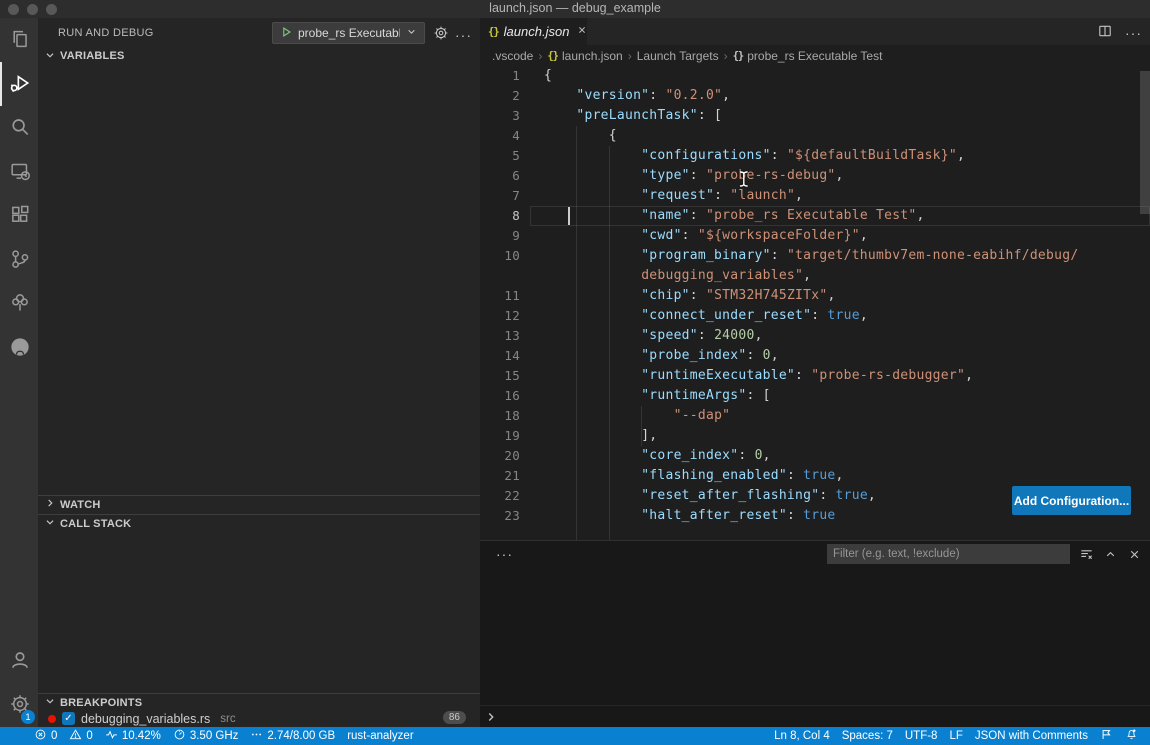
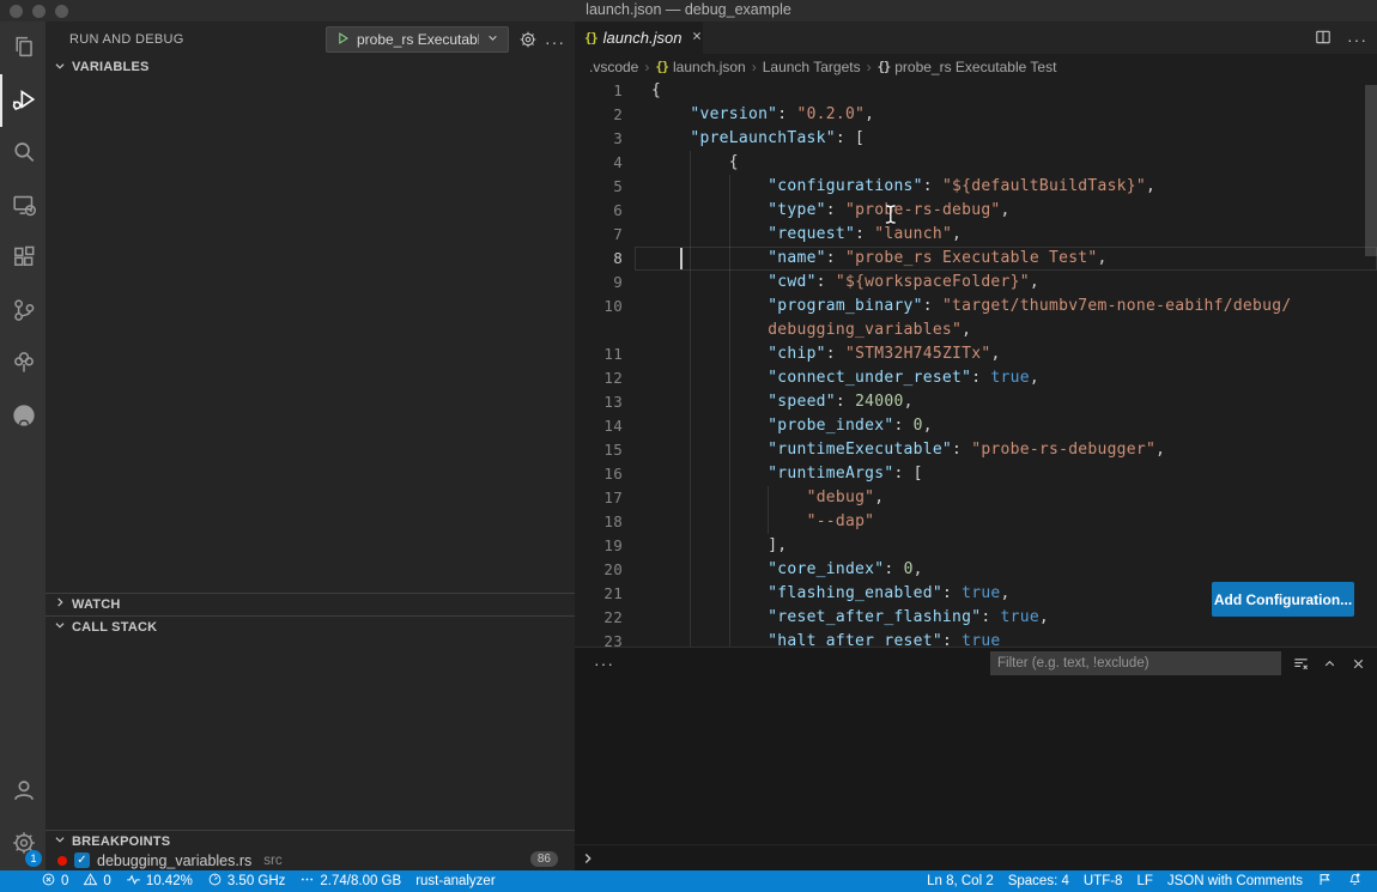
  launch.json — debug_example
  1
  RUN AND DEBUG
  probe_rs Executab
  ···
  VARIABLES
  WATCH
  CALL STACK
  BREAKPOINTS
  ✓
  debugging_variables.rs
  src
  86
  {}
  launch.json
  ···
  .vscode
  ›
  {}
  launch.json
  ›
  Launch Targets
  ›
  {}
  probe_rs Executable Test
  1
  {
  2
  "version": "0.2.0",
  3
  "preLaunchTask": [
  4
  {
  5
  "configurations": "${defaultBuildTask}",
  6
  "type": "probe-rs-debug",
  7
  "request": "launch",
  8
  "name": "probe_rs Executable Test",
  9
  "cwd": "${workspaceFolder}",
  10
  "program_binary": "target/thumbv7em-none-eabihf/debug/
  debugging_variables",
  11
  "chip": "STM32H745ZITx",
  12
  "connect_under_reset": true,
  13
  "speed": 24000,
  14
  "probe_index": 0,
  15
  "runtimeExecutable": "probe-rs-debugger",
  16
  "runtimeArgs": [
+ 17
+ "debug",
  18
  "--dap"
  19
  ],
  20
  "core_index": 0,
  21
  "flashing_enabled": true,
  22
  "reset_after_flashing": true,
  23
  "halt_after_reset": true
  Add Configuration...
  ···
  Filter (e.g. text, !exclude)
  0
  0
  10.42%
  3.50 GHz
  2.74/8.00 GB
  rust-analyzer
- Ln 8, Col 4
+ Ln 8, Col 2
- Spaces: 7
+ Spaces: 4
  UTF-8
  LF
  JSON with Comments
